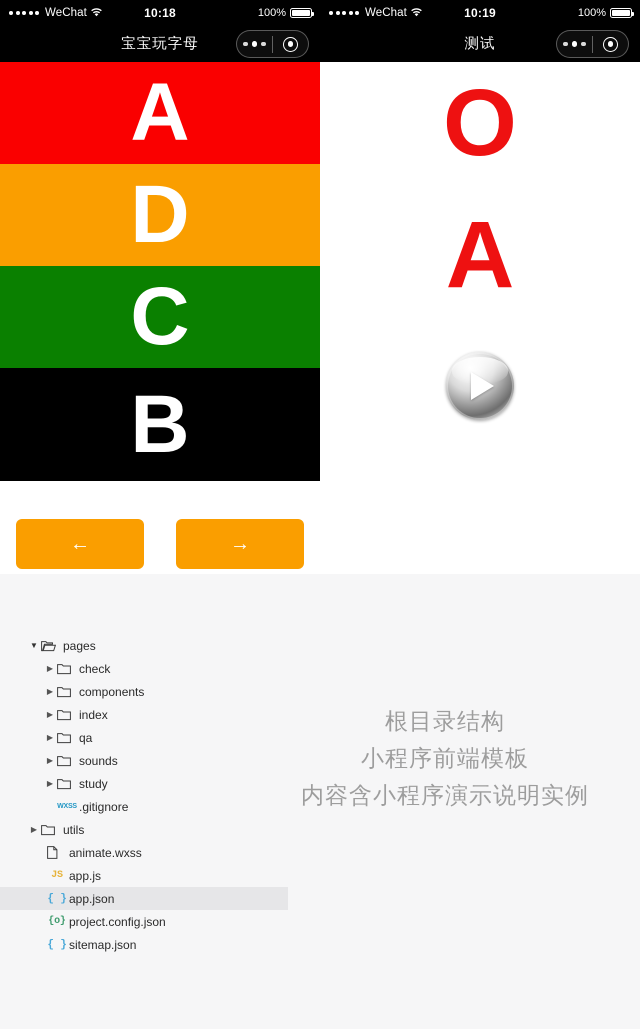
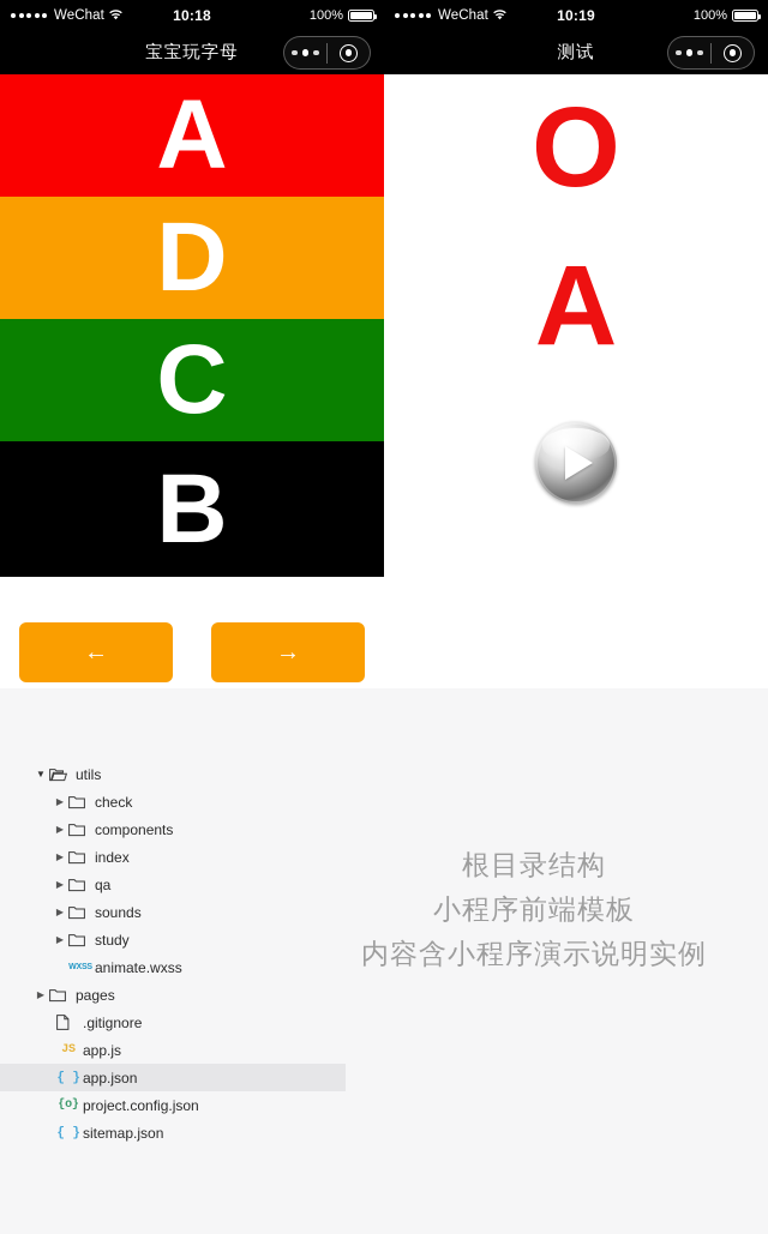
  WeChat
  10:18
  100%
  宝宝玩字母
  A
  D
  C
  B
  ←
  →
  WeChat
  10:19
  100%
  测试
  O
  A
  ▼
- pages
+ utils
  ▶
  check
  ▶
  components
  ▶
  index
  ▶
  qa
  ▶
  sounds
  ▶
  study
- .gitignore
+ animate.wxss
  ▶
- utils
+ pages
- animate.wxss
+ .gitignore
  JS
  app.js
  { }
  app.json
  {o}
  project.config.json
  { }
  sitemap.json
  根目录结构
  小程序前端模板
  内容含小程序演示说明实例
